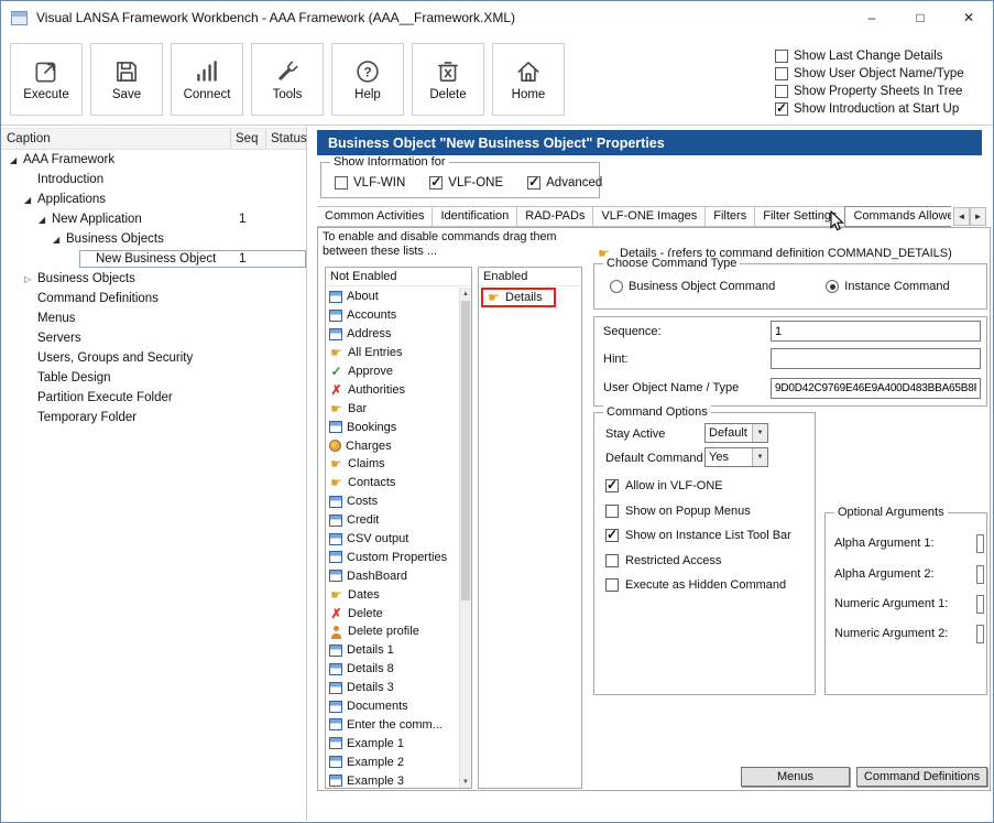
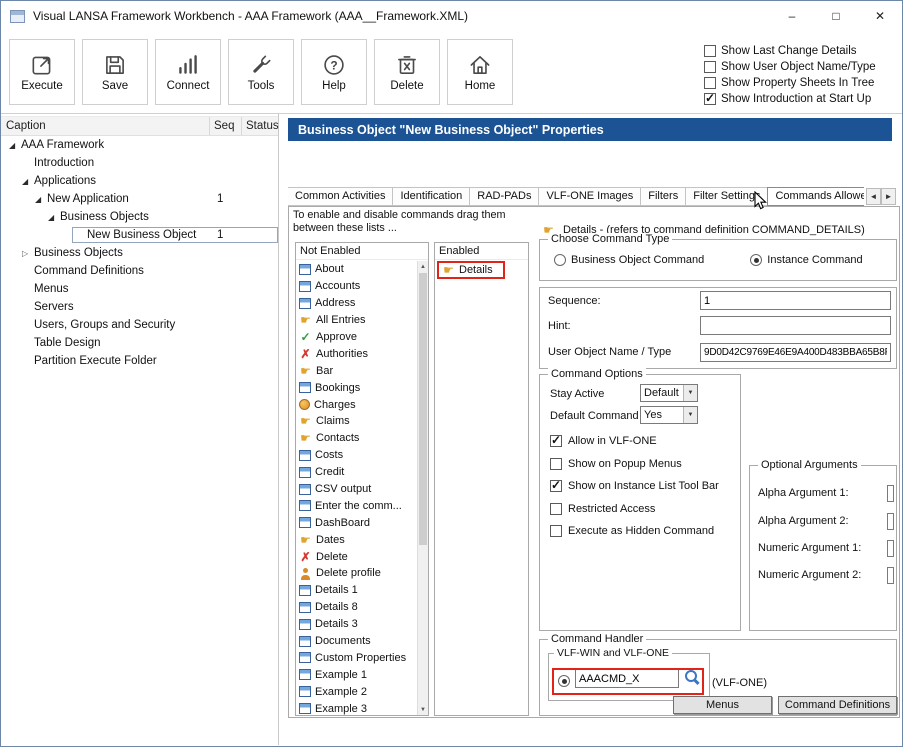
  Visual LANSA Framework Workbench - AAA Framework (AAA__Framework.XML)
  –
  □
  ✕
  Execute
  Save
  Connect
  Tools
  ?
  Help
  Delete
  Home
  Show Last Change Details
  Show User Object Name/Type
  Show Property Sheets In Tree
  Show Introduction at Start Up
  Caption
  Seq
  Status
  AAA Framework
  Introduction
  Applications
  New Application
  1
  Business Objects
  New Business Object
  1
  Business Objects
  Command Definitions
  Menus
  Servers
  Users, Groups and Security
  Table Design
  Partition Execute Folder
- Temporary Folder
  Business Object "New Business Object" Properties
- Show Information for
- VLF-WIN
- VLF-ONE
- Advanced
  Common Activities
  Identification
  RAD-PADs
  VLF-ONE Images
  Filters
  Filter Setting
  Commands Allowe
  ◄
  ►
  To enable and disable commands drag them between these lists ...
  Details - (refers to command definition COMMAND_DETAILS)
  Not Enabled
  About
  Accounts
  Address
  All Entries
  Approve
  Authorities
  Bar
  Bookings
  Charges
  Claims
  Contacts
  Costs
  Credit
  CSV output
- Custom Properties
+ Enter the comm...
  DashBoard
  Dates
  Delete
  Delete profile
  Details 1
  Details 8
  Details 3
  Documents
- Enter the comm...
+ Custom Properties
  Example 1
  Example 2
  Example 3
  Enabled
  Details
  Choose Command Type
  Business Object Command
  Instance Command
  Sequence:
  1
  Hint:
  User Object Name / Type
  9D0D42C9769E46E9A400D483BBA65B8
  Command Options
  Stay Active
  Default
  Default Command
  Yes
  Allow in VLF-ONE
  Show on Popup Menus
  Show on Instance List Tool Bar
  Restricted Access
  Execute as Hidden Command
  Optional Arguments
  Alpha Argument 1:
  Alpha Argument 2:
  Numeric Argument 1:
  Numeric Argument 2:
+ Command Handler
+ VLF-WIN and VLF-ONE
+ AAACMD_X
+ (VLF-ONE)
  Menus
  Command Definitions
